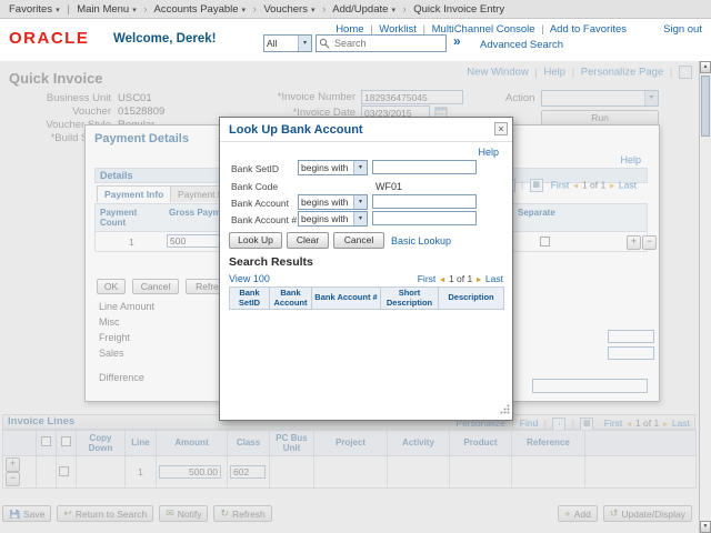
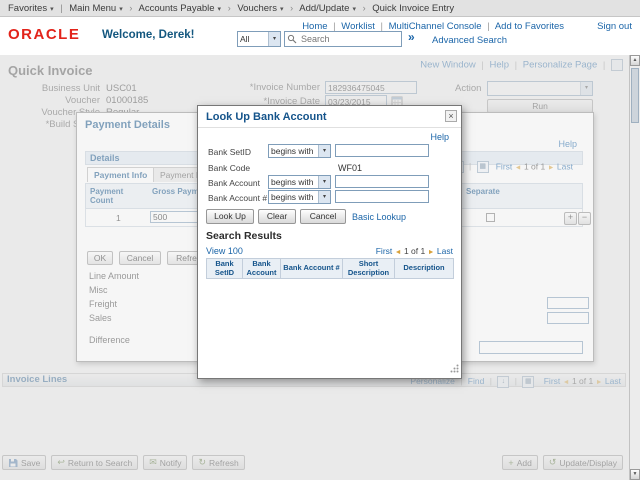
  Favorites | Main Menu › Accounts Payable › Vouchers › Add/Update › Quick Invoice Entry
  ORACLE
  Welcome, Derek!
  Home | Worklist | MultiChannel Console | Add to Favorites
  Sign out
  All
  Search
  »
  Advanced Search
  New Window | Help Personalize Page
  Quick Invoice
  Business Unit
  USC01
  Voucher
- 01528809
+ 01000185
  *Invoice Number
  182936475045
  *Invoice Date
  03/23/2015
  Action
  Run
  Invoice Lines
  Personalize | Find First 1 of 1 Last
- 			Copy Down	Line	Amount	Class	PC Bus Unit	Project	Activity	Product	Reference
- +−				1	500.00	602
  Save
  ↩
  Return to Search
  ✉
  Notify
  ↻
  Refresh
  +
  Add
  ↺
  Update/Display
  Payment Details
  Help
  Details
  Payment Info
  | First 1 of 1 Last
  Payment Count
  Separate
  1
  500
  +
  −
  OK
  Cancel
  Refre
  Line Amount
  Misc
  Freight
  Sales
  Difference
  Look Up Bank Account
  ×
  Help
  Bank SetID
  begins with
  Bank Code
  WF01
  Bank Account
  begins with
  Bank Account #
  begins with
  Look Up
  Clear
  Cancel
  Basic Lookup
  Search Results
  View 100
  First 1 of 1 Last
  Bank SetID	Bank Account	Bank Account #	Short Description	Description
